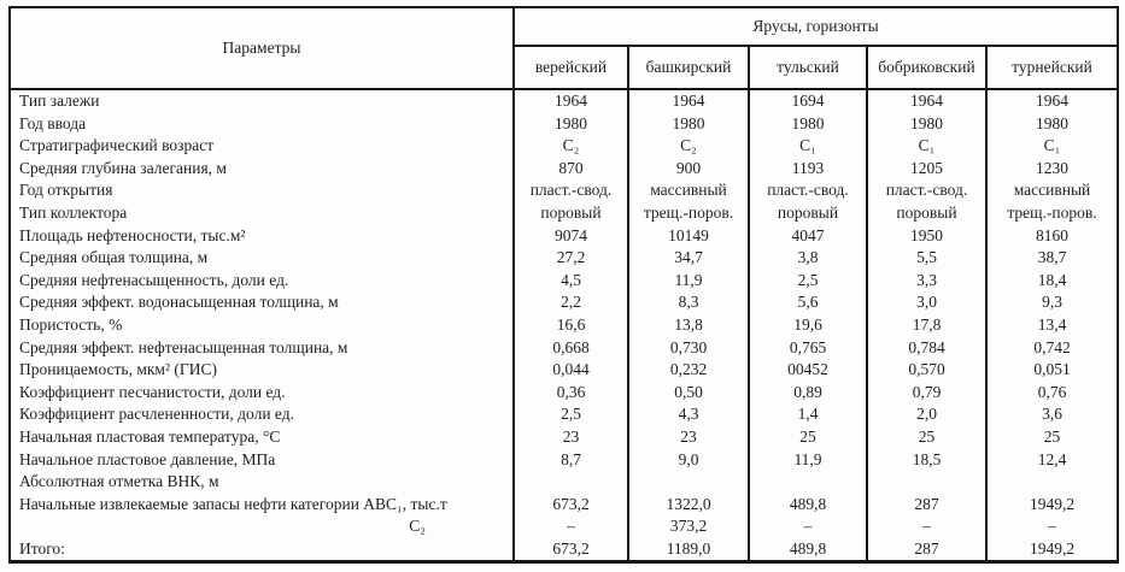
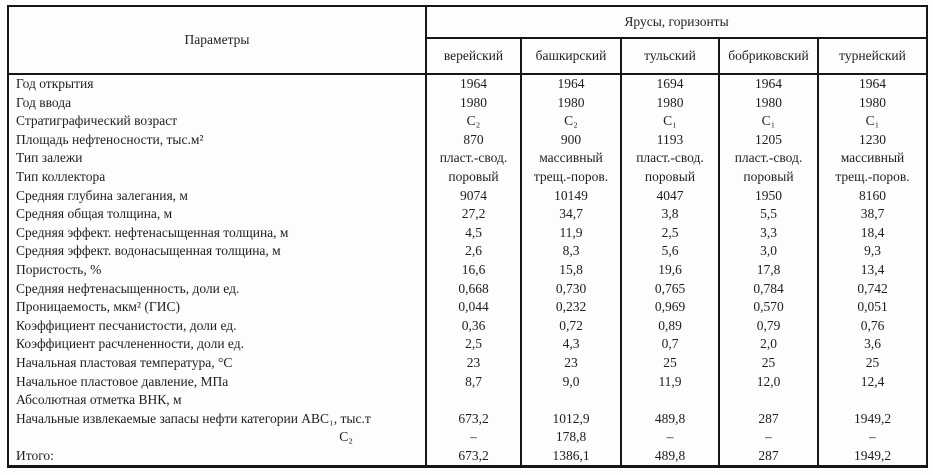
  Параметры	Ярусы, горизонты
  верейский	башкирский	тульский	бобриковский	турнейский
- Тип залежи	1964	1964	1694	1964	1964
+ Год открытия	1964	1964	1694	1964	1964
  Год ввода	1980	1980	1980	1980	1980
  Стратиграфический возраст	С₂	С₂	С₁	С₁	С₁
- Средняя глубина залегания, м	870	900	1193	1205	1230
+ Площадь нефтеносности, тыс.м²	870	900	1193	1205	1230
- Год открытия	пласт.-свод.	массивный	пласт.-свод.	пласт.-свод.	массивный
+ Тип залежи	пласт.-свод.	массивный	пласт.-свод.	пласт.-свод.	массивный
  Тип коллектора	поровый	трещ.-поров.	поровый	поровый	трещ.-поров.
- Площадь нефтеносности, тыс.м²	9074	10149	4047	1950	8160
+ Средняя глубина залегания, м	9074	10149	4047	1950	8160
  Средняя общая толщина, м	27,2	34,7	3,8	5,5	38,7
- Средняя нефтенасыщенность, доли ед.	4,5	11,9	2,5	3,3	18,4
+ Средняя эффект. нефтенасыщенная толщина, м	4,5	11,9	2,5	3,3	18,4
- Средняя эффект. водонасыщенная толщина, м	2,2	8,3	5,6	3,0	9,3
+ Средняя эффект. водонасыщенная толщина, м	2,6	8,3	5,6	3,0	9,3
- Пористость, %	16,6	13,8	19,6	17,8	13,4
+ Пористость, %	16,6	15,8	19,6	17,8	13,4
- Средняя эффект. нефтенасыщенная толщина, м	0,668	0,730	0,765	0,784	0,742
+ Средняя нефтенасыщенность, доли ед.	0,668	0,730	0,765	0,784	0,742
- Проницаемость, мкм² (ГИС)	0,044	0,232	00452	0,570	0,051
+ Проницаемость, мкм² (ГИС)	0,044	0,232	0,969	0,570	0,051
- Коэффициент песчанистости, доли ед.	0,36	0,50	0,89	0,79	0,76
+ Коэффициент песчанистости, доли ед.	0,36	0,72	0,89	0,79	0,76
- Коэффициент расчлененности, доли ед.	2,5	4,3	1,4	2,0	3,6
+ Коэффициент расчлененности, доли ед.	2,5	4,3	0,7	2,0	3,6
  Начальная пластовая температура, °С	23	23	25	25	25
- Начальное пластовое давление, МПа	8,7	9,0	11,9	18,5	12,4
+ Начальное пластовое давление, МПа	8,7	9,0	11,9	12,0	12,4
  Абсолютная отметка ВНК, м
- Начальные извлекаемые запасы нефти категории АВС₁, тыс.т	673,2	1322,0	489,8	287	1949,2
+ Начальные извлекаемые запасы нефти категории АВС₁, тыс.т	673,2	1012,9	489,8	287	1949,2
- С₂	–	373,2	–	–	–
+ С₂	–	178,8	–	–	–
- Итого:	673,2	1189,0	489,8	287	1949,2
+ Итого:	673,2	1386,1	489,8	287	1949,2
